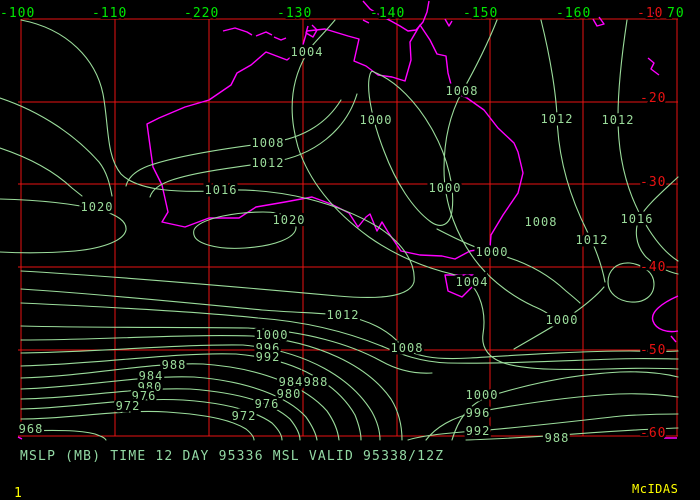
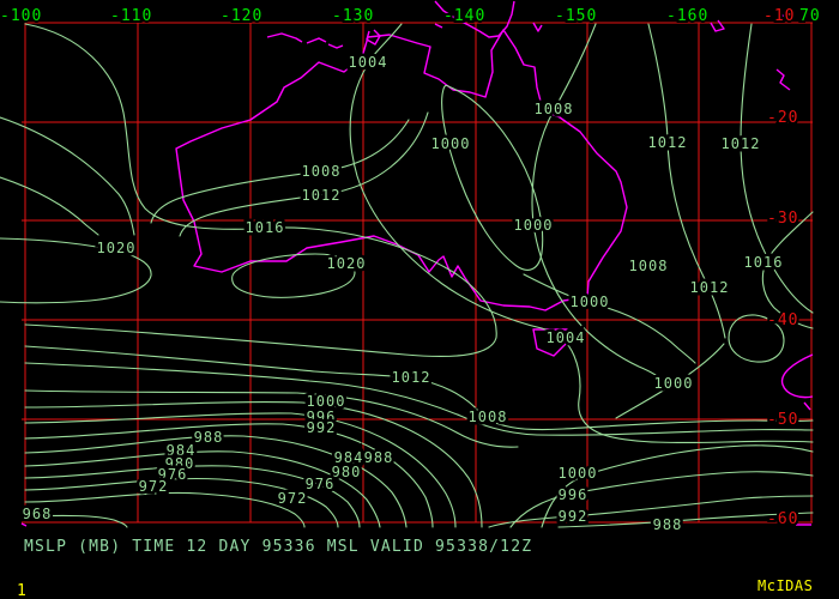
  1004
  1008
  1000
  1012
  1012
  1008
  1012
  1016
  1000
  1020
  1020
  1008
  1016
  1012
  1000
  1004
  1012
  1000
  1000
  996
  1008
  992
  988
  984
  988
  984
  980
  980
  976
  976
  972
  972
  968
  1000
  996
  992
  988
  -100
  -110
- -220
+ -120
  -130
  -140
  -150
  -160
  70
  -10
  -20
  -30
  -40
  -50
  -60
  MSLP (MB) TIME 12 DAY 95336 MSL VALID 95338/12Z
  1
  McIDAS
